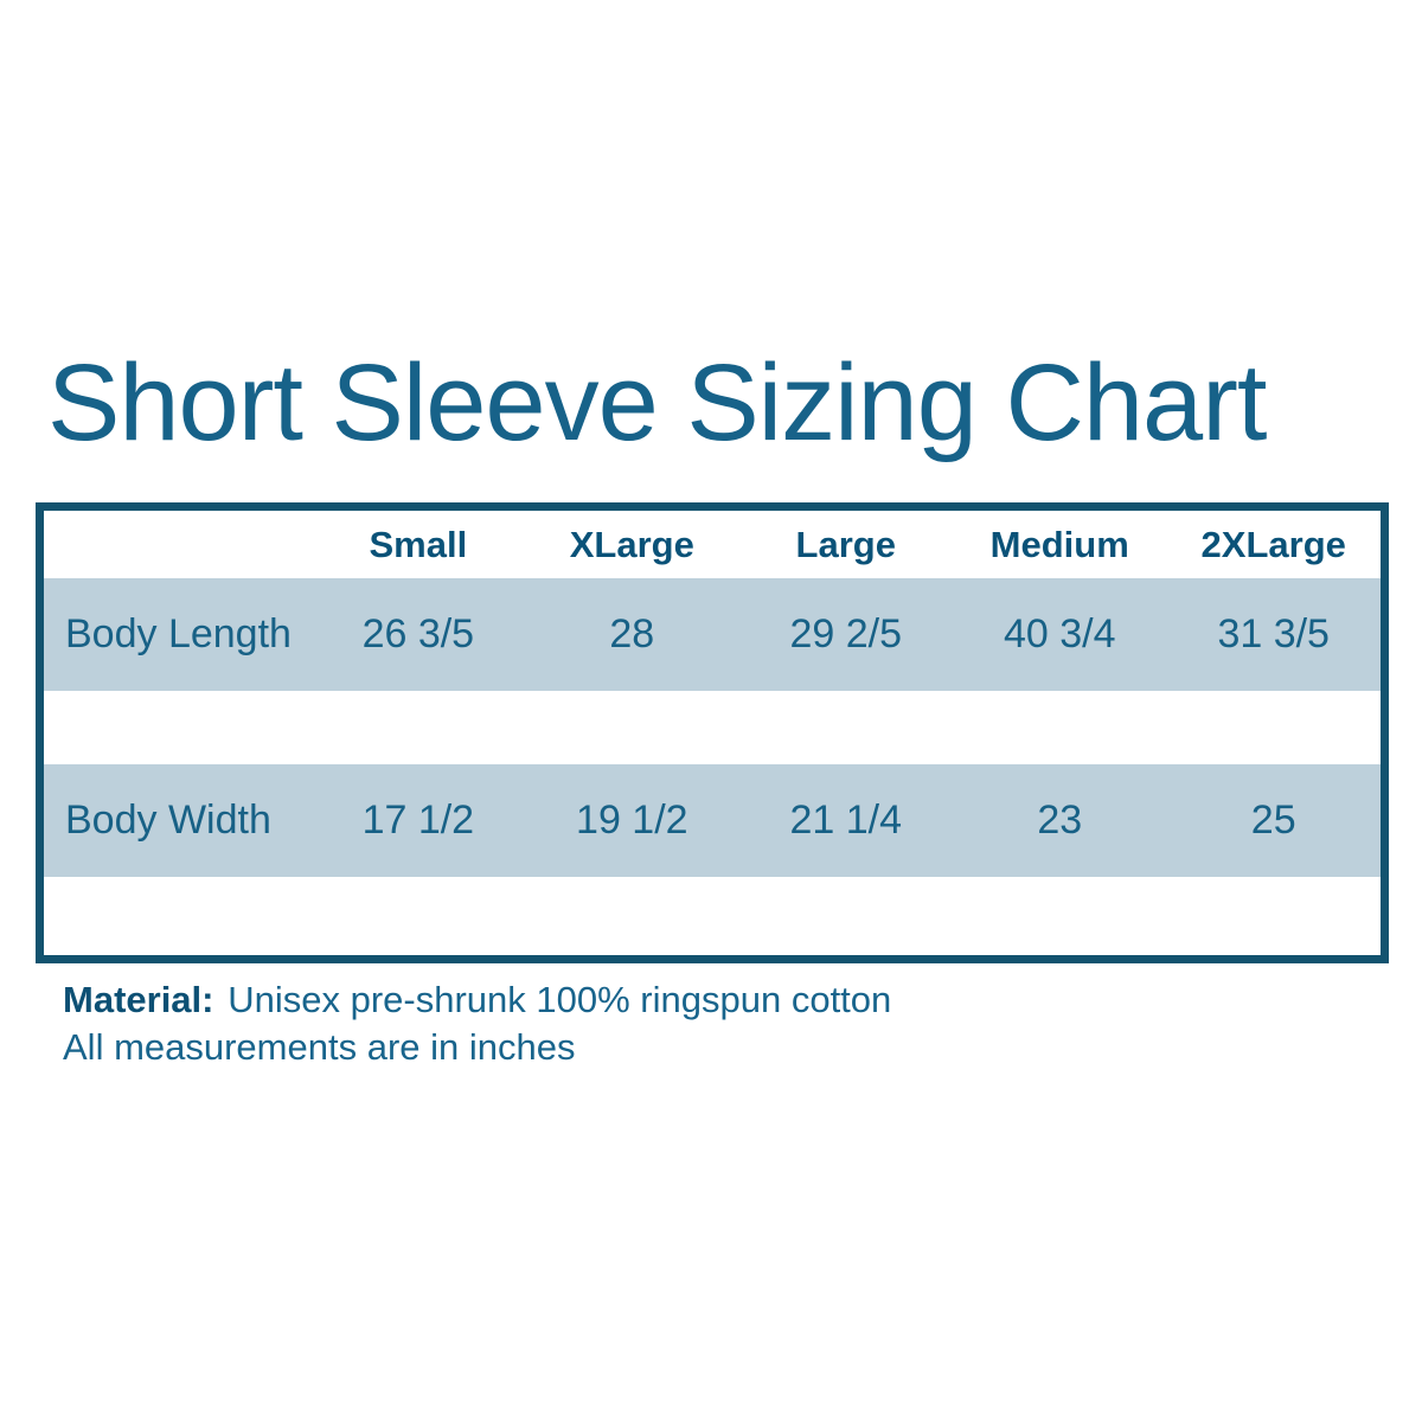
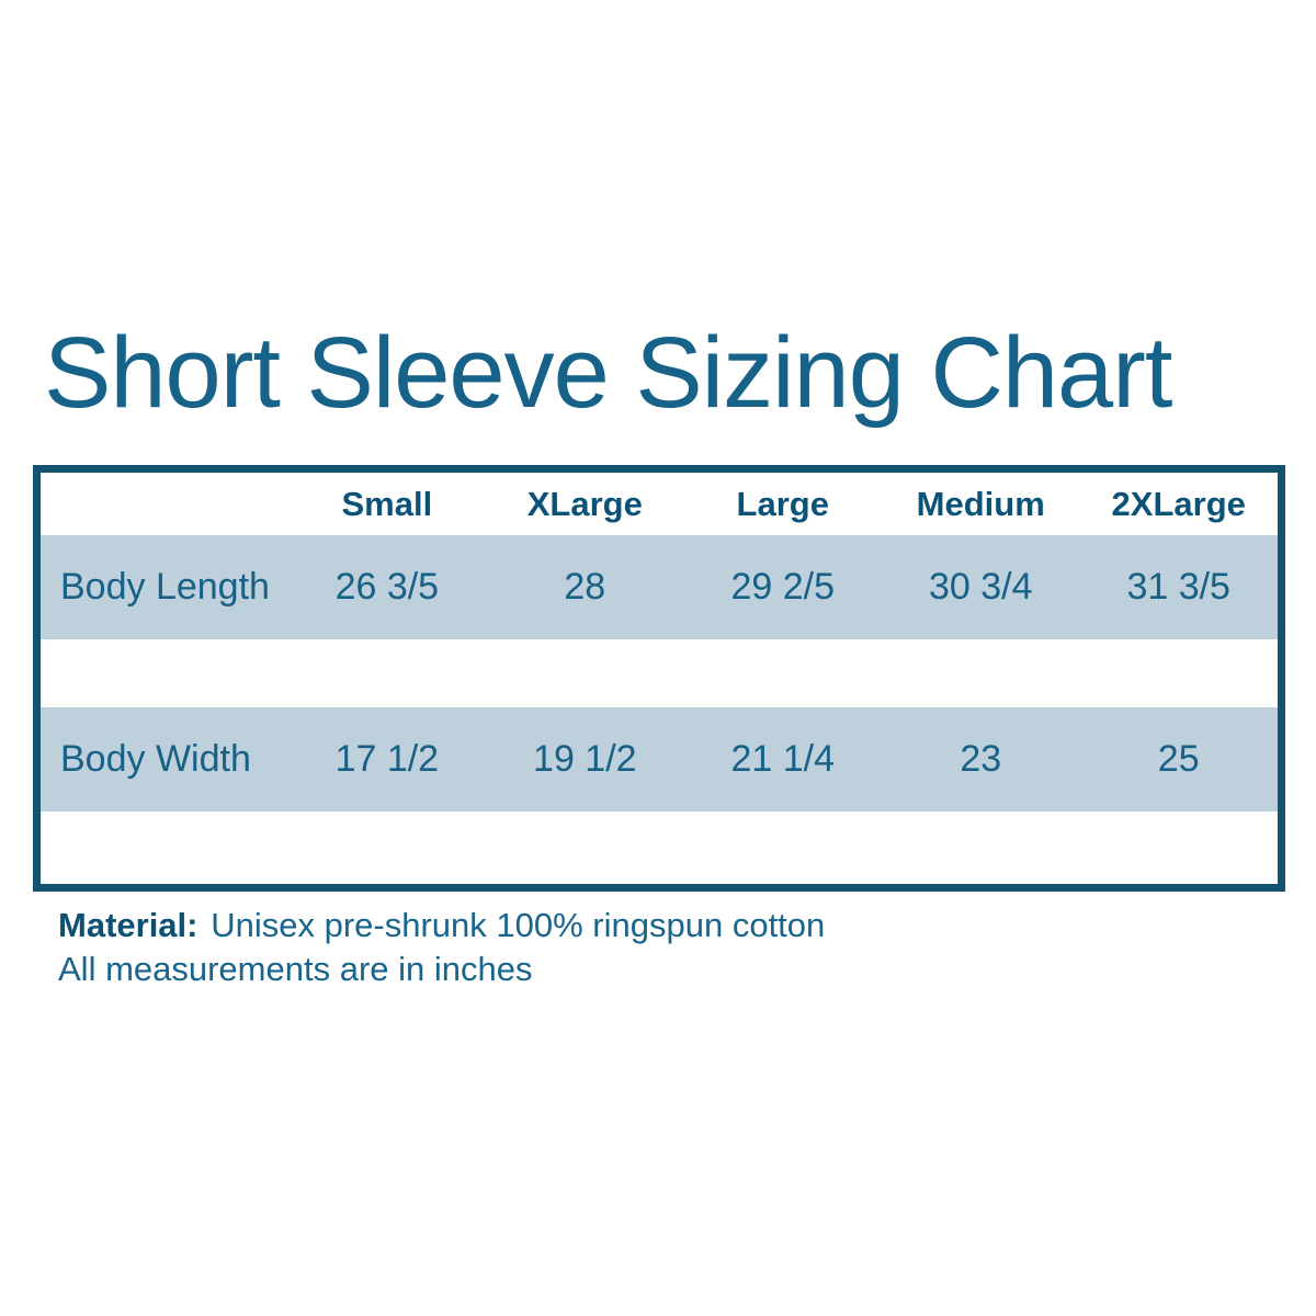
  Short Sleeve Sizing Chart
  Small
  XLarge
  Large
  Medium
  2XLarge
  Body Length
  26 3/5
  28
  29 2/5
- 40 3/4
+ 30 3/4
  31 3/5
  Body Width
  17 1/2
  19 1/2
  21 1/4
  23
  25
  Material: Unisex pre-shrunk 100% ringspun cotton
  All measurements are in inches
